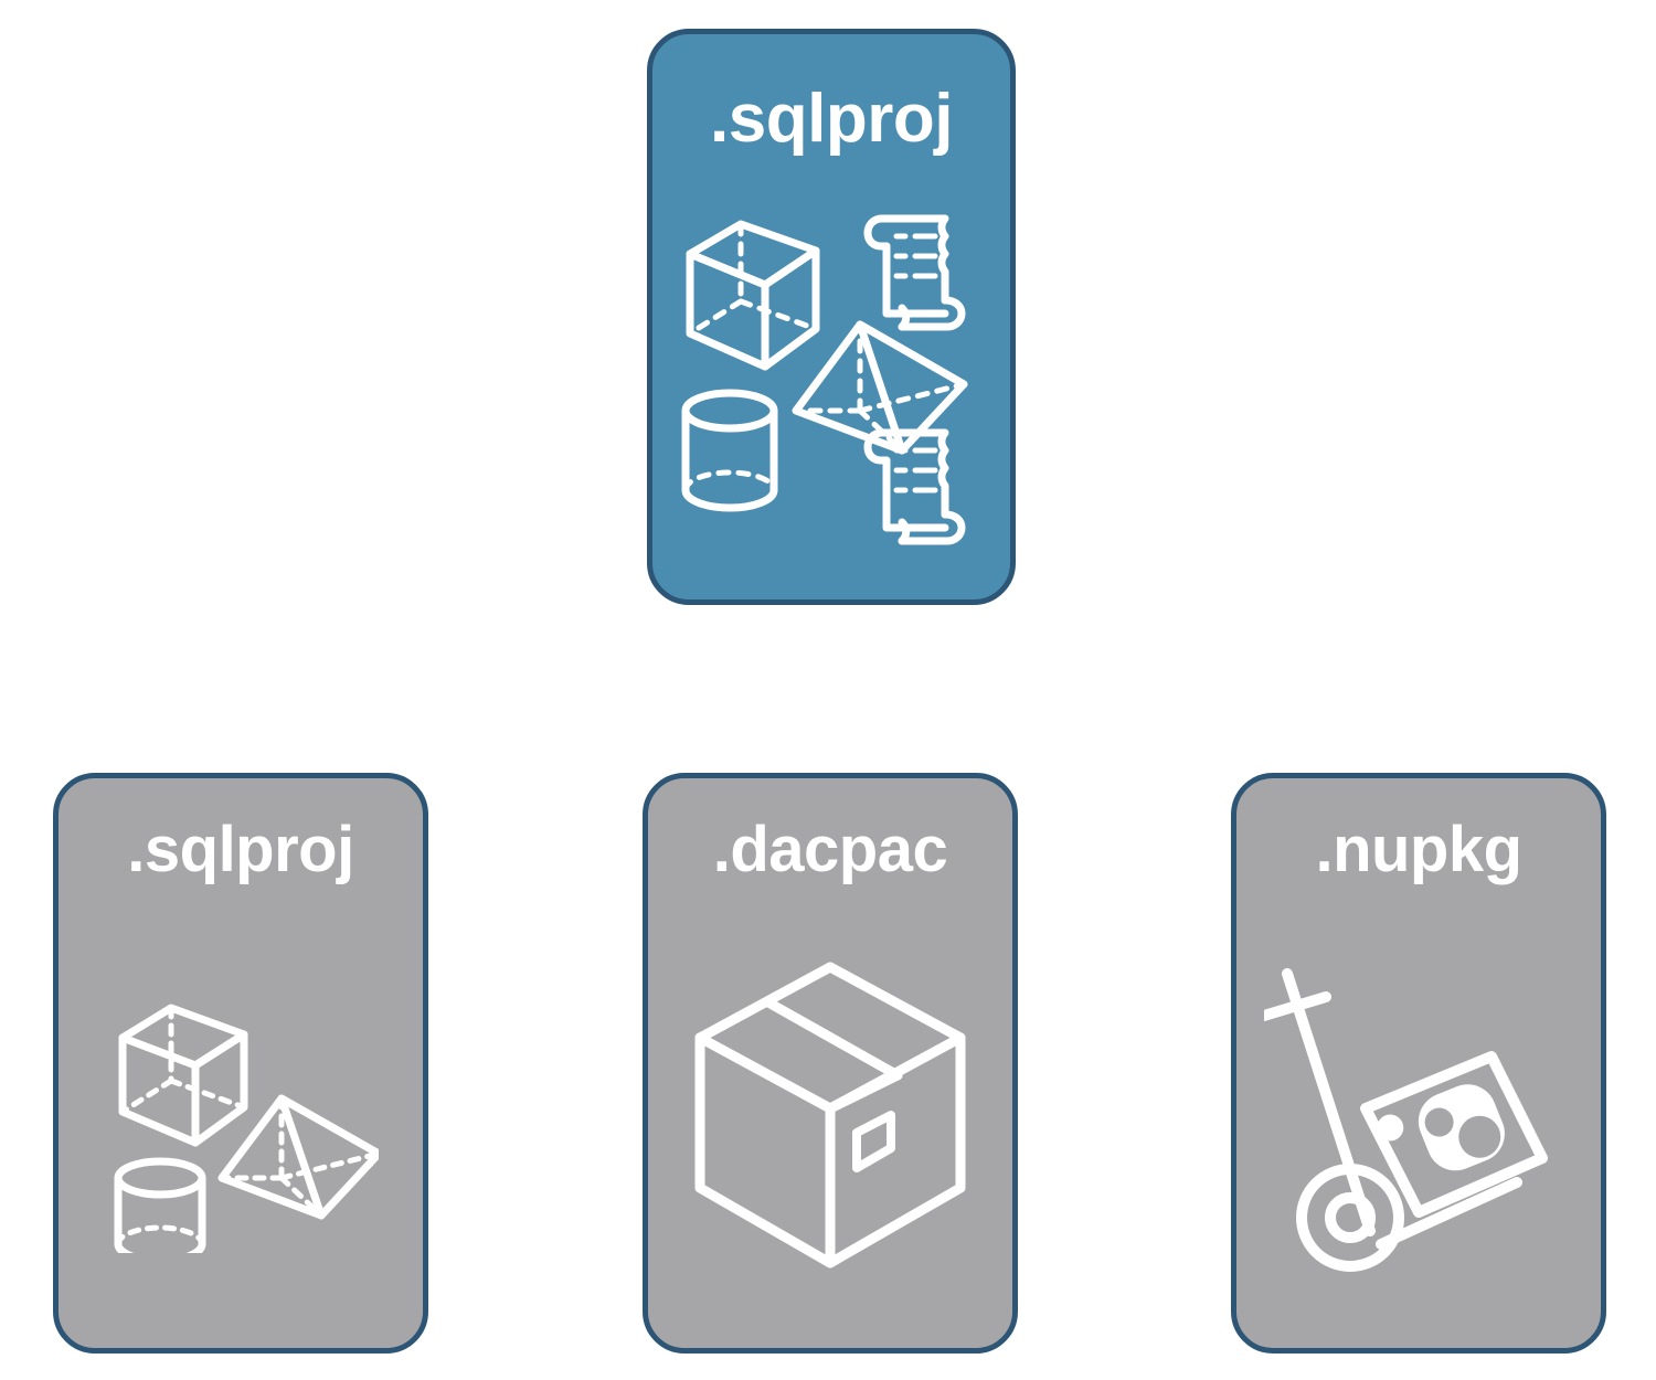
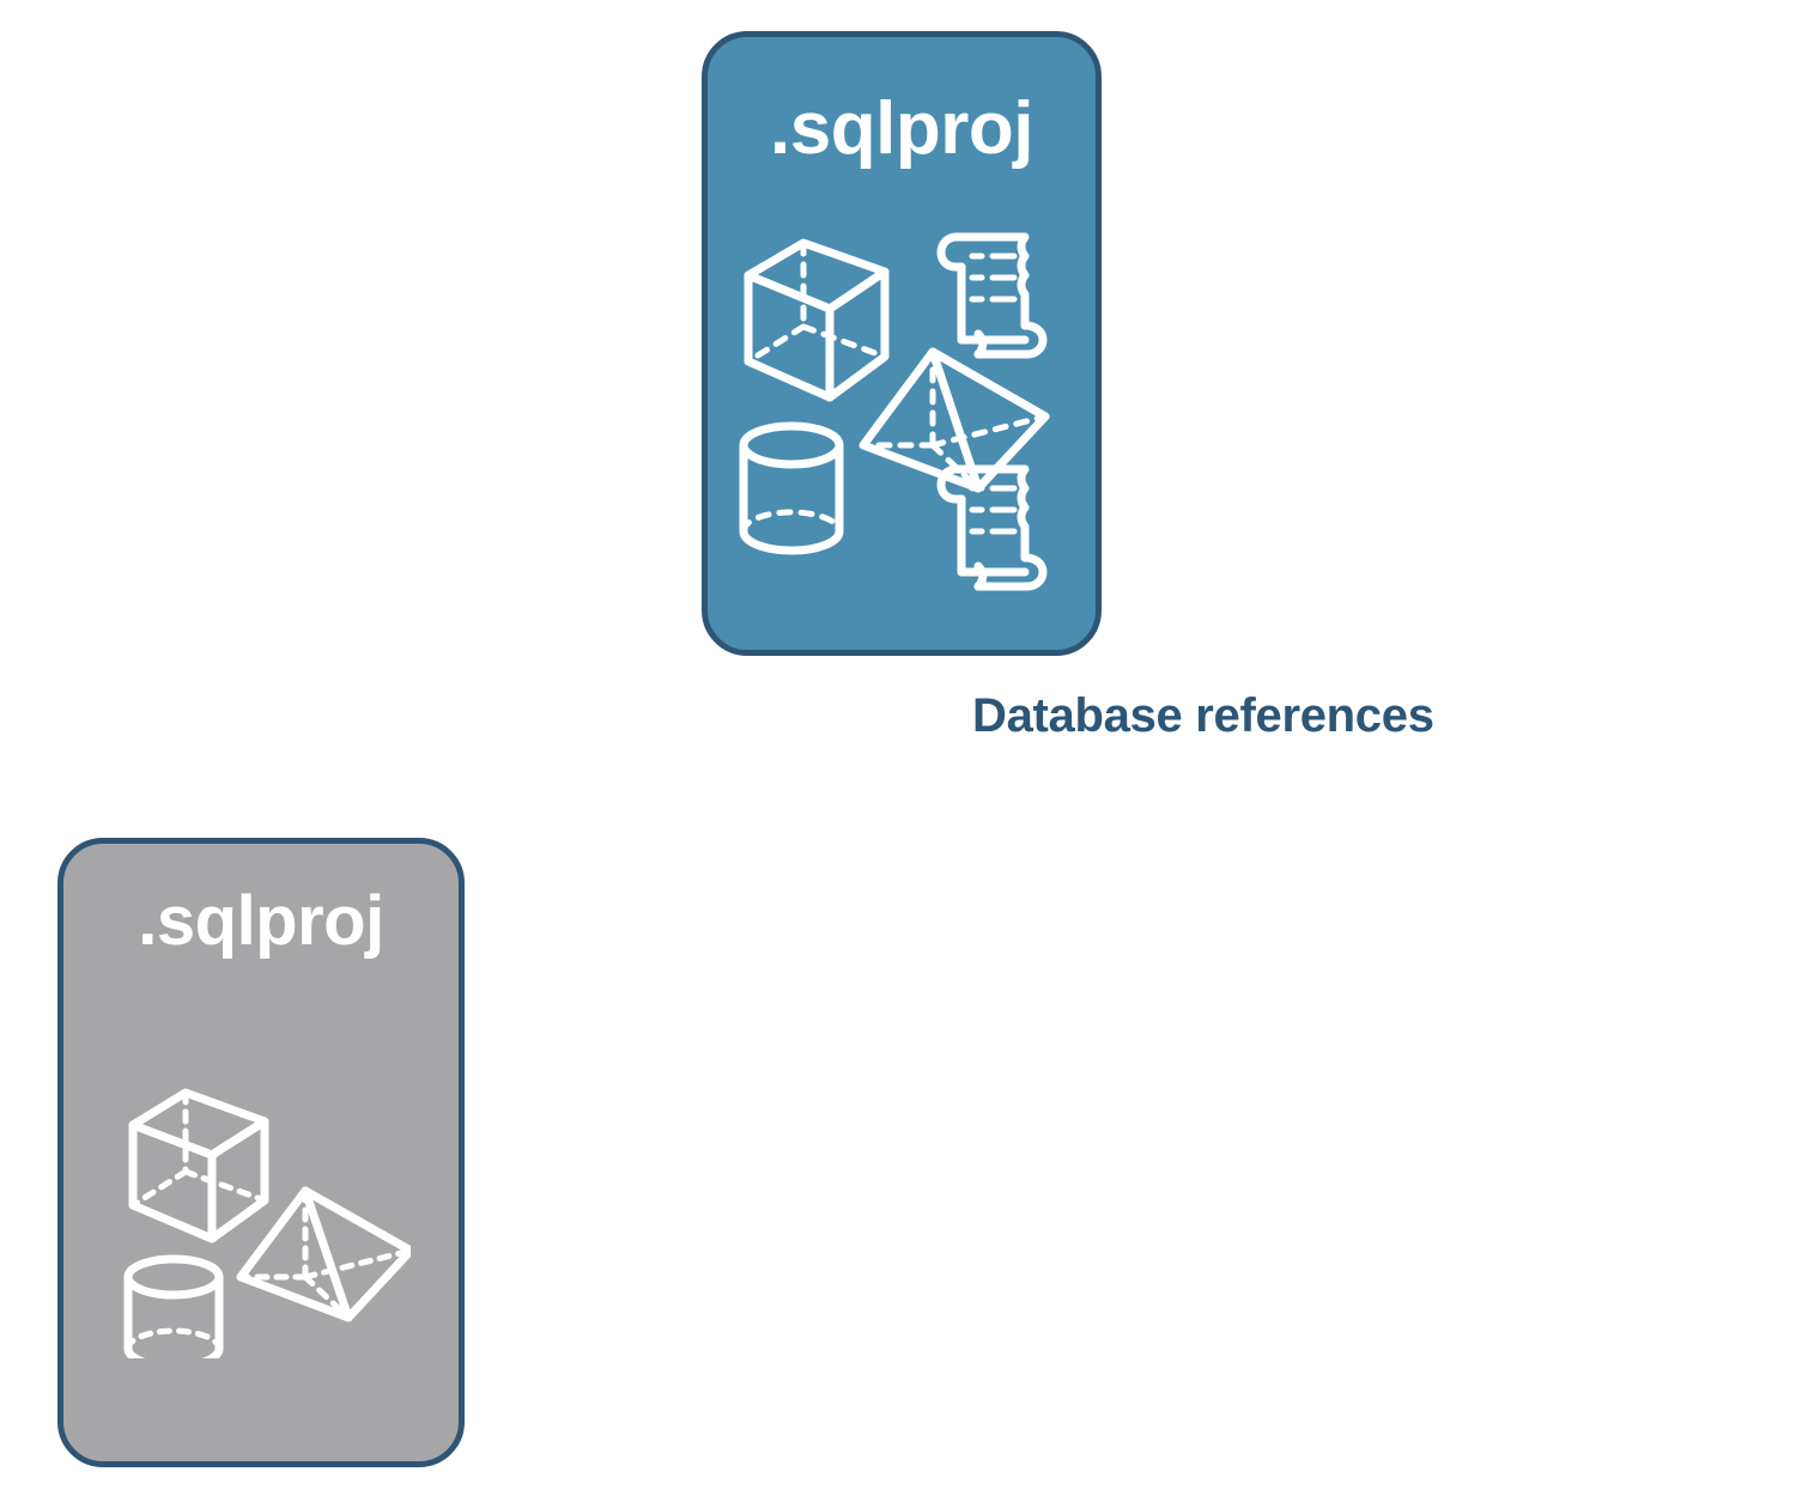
  .sqlproj
+ Database references
  .sqlproj
- .dacpac
- .nupkg
